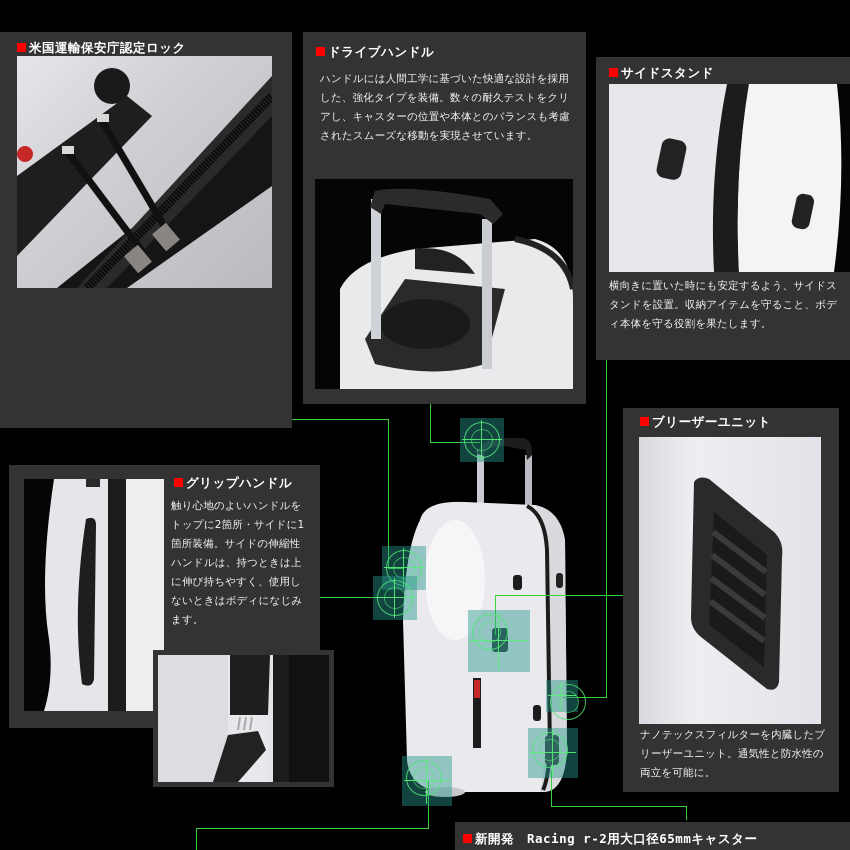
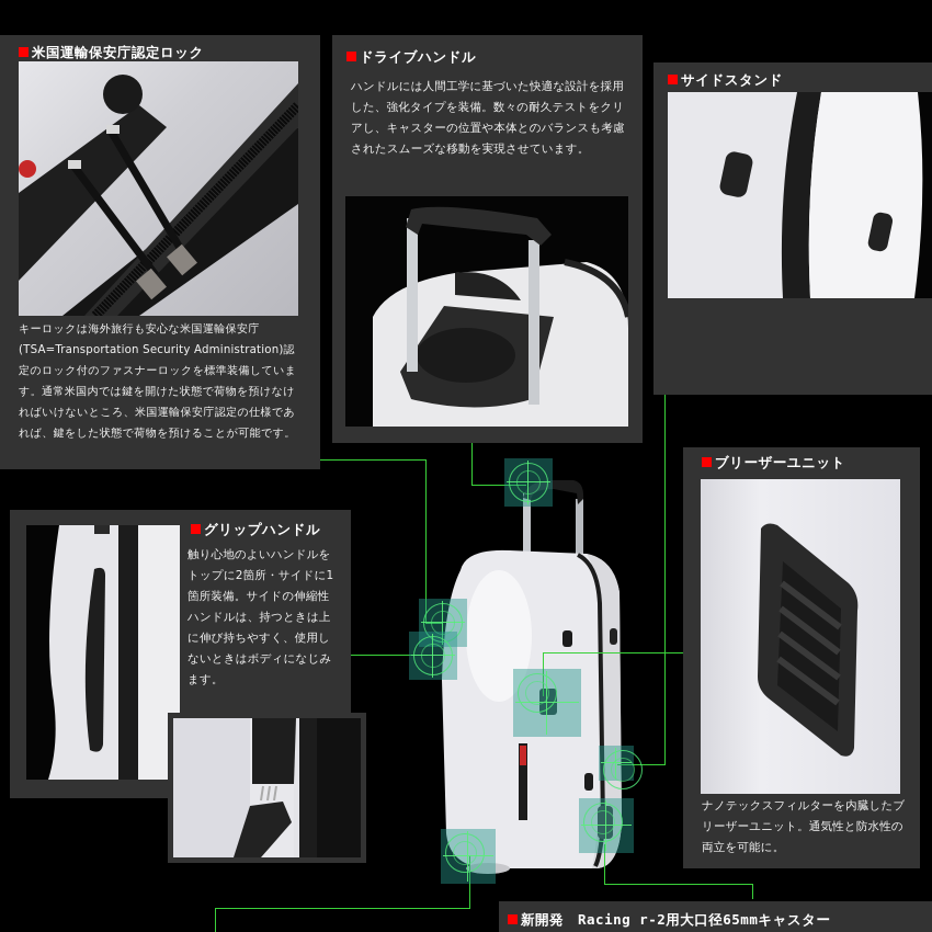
  米国運輸保安庁認定ロック
+ キーロックは海外旅行も安心な米国運輸保安庁(TSA=Transportation Security Administration)認定のロック付のファスナーロックを標準装備しています。通常米国内では鍵を開けた状態で荷物を預けなければいけないところ、米国運輸保安庁認定の仕様であれば、鍵をした状態で荷物を預けることが可能です。
  ドライブハンドル
  ハンドルには人間工学に基づいた快適な設計を採用した、強化タイプを装備。数々の耐久テストをクリアし、キャスターの位置や本体とのバランスも考慮されたスムーズな移動を実現させています。
  サイドスタンド
- 横向きに置いた時にも安定するよう、サイドスタンドを設置。収納アイテムを守ること、ボディ本体を守る役割を果たします。
  ブリーザーユニット
  ナノテックスフィルターを内臓したブリーザーユニット。通気性と防水性の両立を可能に。
  グリップハンドル
  触り心地のよいハンドルをトップに2箇所・サイドに1箇所装備。サイドの伸縮性ハンドルは、持つときは上に伸び持ちやすく、使用しないときはボディになじみます。
  新開発 Racing r-2用大口径65mmキャスター
